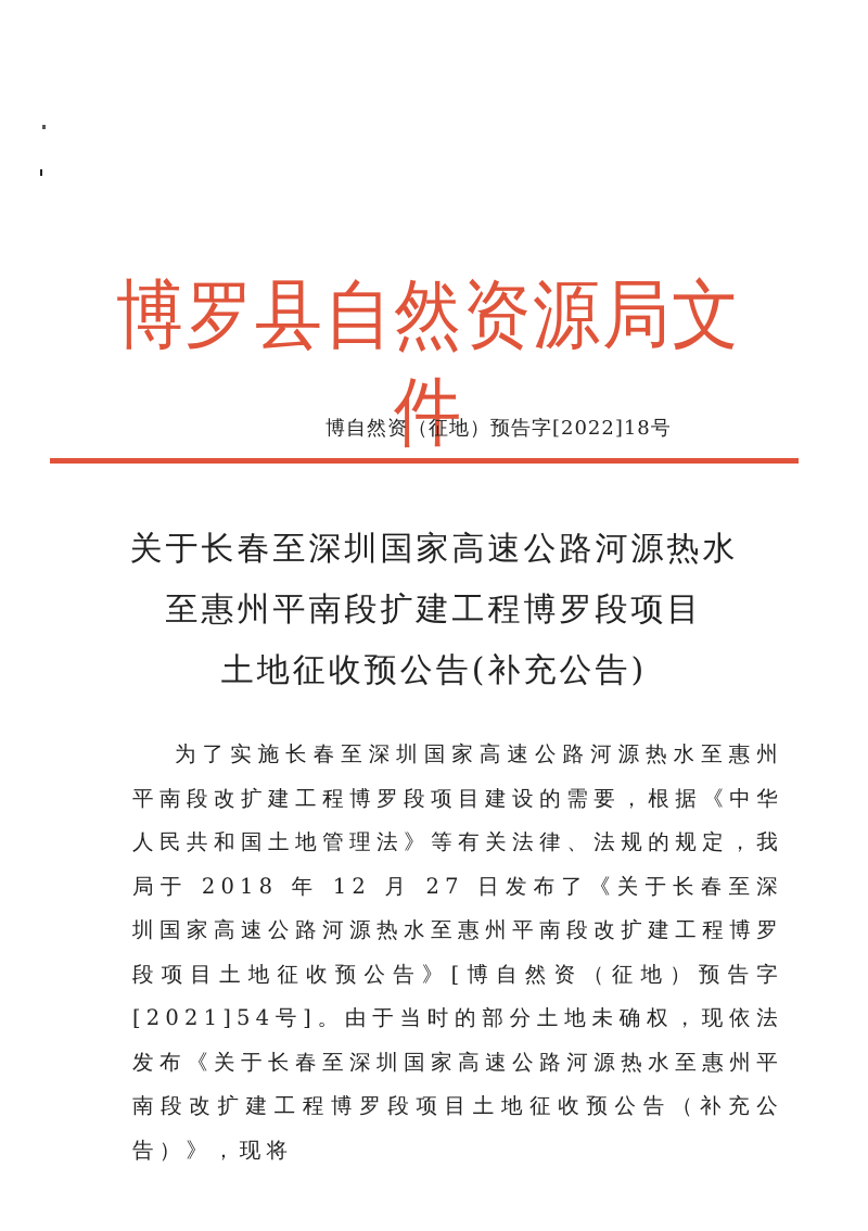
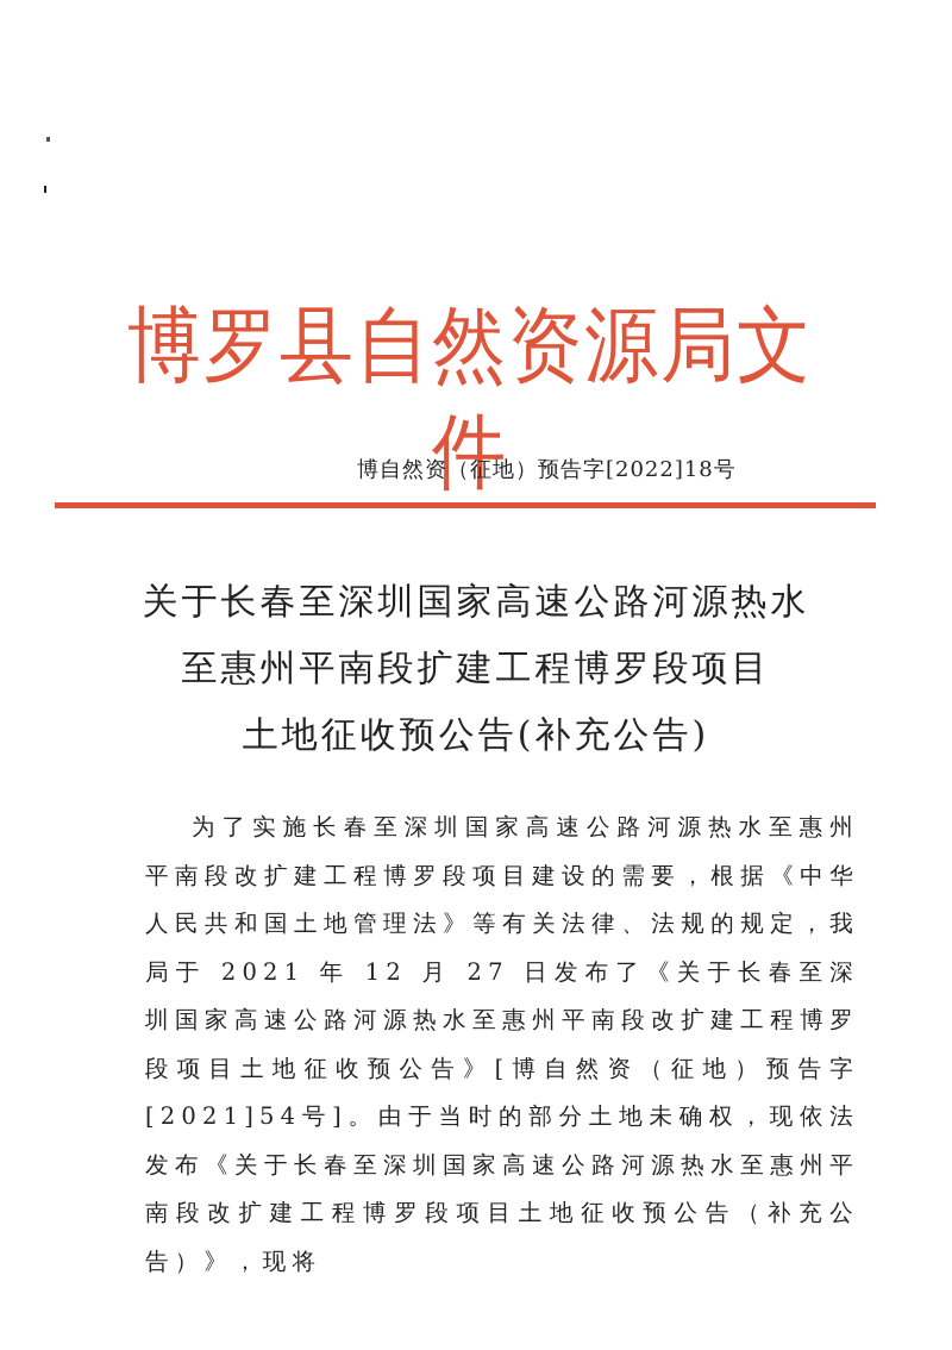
  博罗县自然资源局文件
  博自然资（征地）预告字[2022]18号
  关于长春至深圳国家高速公路河源热水
  至惠州平南段扩建工程博罗段项目
  土地征收预公告(补充公告)
- 为了实施长春至深圳国家高速公路河源热水至惠州平南段改扩建工程博罗段项目建设的需要，根据《中华人民共和国土地管理法》等有关法律、法规的规定，我局于 2018 年 12 月 27 日发布了《关于长春至深圳国家高速公路河源热水至惠州平南段改扩建工程博罗段项目土地征收预公告》[博自然资（征地）预告字[2021]54号]。由于当时的部分土地未确权，现依法发布《关于长春至深圳国家高速公路河源热水至惠州平南段改扩建工程博罗段项目土地征收预公告（补充公告）》，现将
+ 为了实施长春至深圳国家高速公路河源热水至惠州平南段改扩建工程博罗段项目建设的需要，根据《中华人民共和国土地管理法》等有关法律、法规的规定，我局于 2021 年 12 月 27 日发布了《关于长春至深圳国家高速公路河源热水至惠州平南段改扩建工程博罗段项目土地征收预公告》[博自然资（征地）预告字[2021]54号]。由于当时的部分土地未确权，现依法发布《关于长春至深圳国家高速公路河源热水至惠州平南段改扩建工程博罗段项目土地征收预公告（补充公告）》，现将
